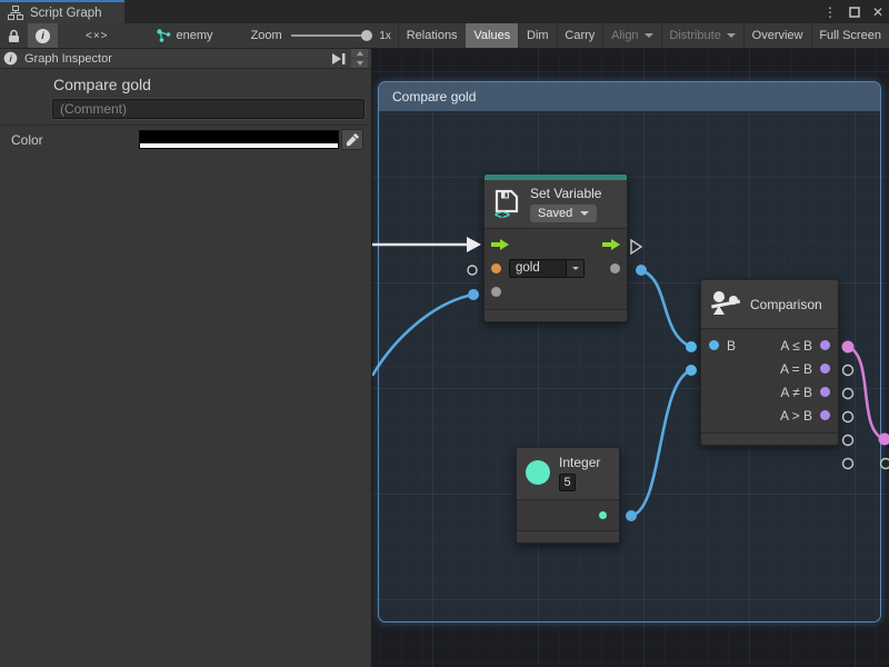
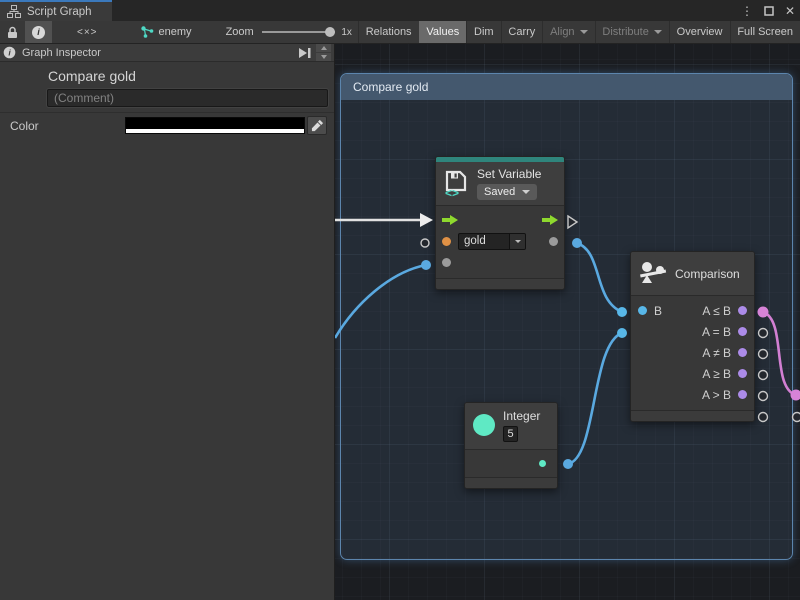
  Script Graph
  ⋮
  ✕
  i
  <×>
  enemy
  Zoom
  1x
  Relations
  Values
  Dim
  Carry
  Align
  Distribute
  Overview
  Full Screen
  i
  Graph Inspector
  Compare gold
  (Comment)
  Color
  Compare gold
  <>
  Set Variable
  Saved
  gold
  Comparison
  B
  A ≤ B
  A = B
  A ≠ B
+ A ≥ B
  A > B
  Integer
  5
